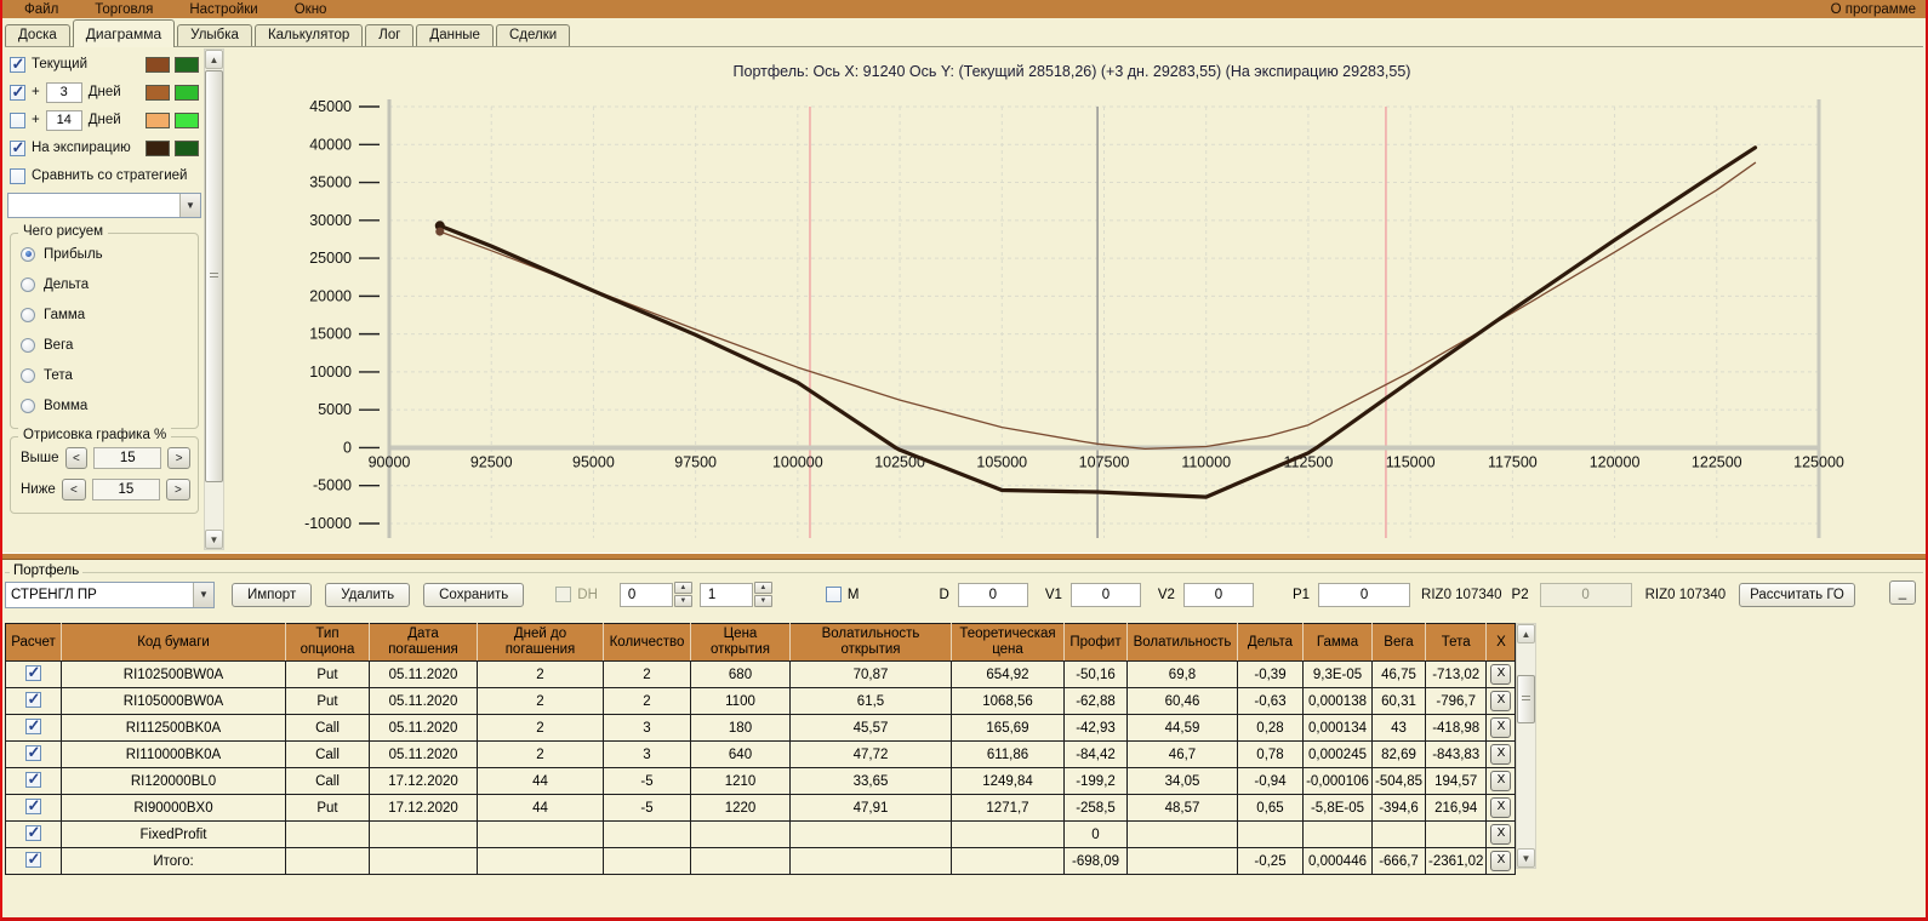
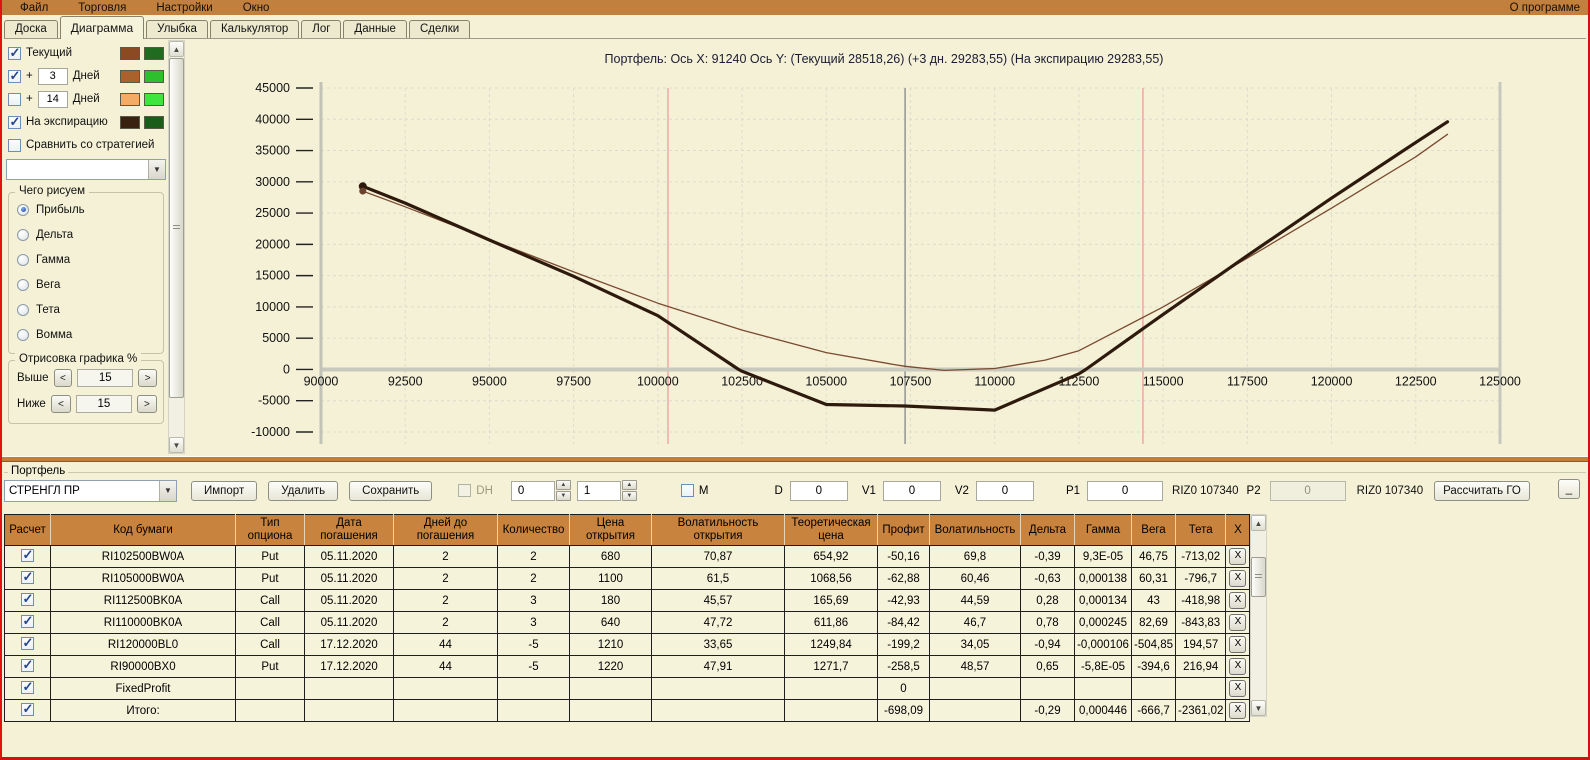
  Файл
  Торговля
  Настройки
  Окно
  О программе
  Доска
  Диаграмма
  Улыбка
  Калькулятор
  Лог
  Данные
  Сделки
  Текущий
  +
  3
  Дней
  +
  14
  Дней
  На экспирацию
  Сравнить со стратегией
  ▼
  Чего рисуем
  Прибыль
  Дельта
  Гамма
  Вега
  Тета
  Вомма
  Отрисовка графика %
  Выше
  <
  15
  >
  Ниже
  <
  15
  >
  ▲
  ▼
  Портфель: Ось X: 91240 Ось Y: (Текущий 28518,26) (+3 дн. 29283,55) (На экспирацию 29283,55)
  45000
  40000
  35000
  30000
  25000
  20000
  15000
  10000
  5000
  0
  -5000
  -10000
  90000
  92500
  95000
  97500
  100000
  102500
  105000
  107500
  110000
  12500
  115000
  117500
  120000
  122500
  125000
  Портфель
  СТРЕНГЛ ПР
  ▼
  Импорт
  Удалить
  Сохранить
  DH
  0
  1
  M
  D
  0
  V1
  0
  V2
  0
  P1
  0
  RIZ0 107340
  P2
  0
  RIZ0 107340
  Рассчитать ГО
  _
  Расчет	Код бумаги	Тип опциона	Дата погашения	Дней до погашения	Количество	Цена открытия	Волатильность открытия	Теоретическая цена	Профит	Волатильность	Дельта	Гамма	Вега	Тета	X
  	RI102500BW0A	Put	05.11.2020	2	2	680	70,87	654,92	-50,16	69,8	-0,39	9,3E-05	46,75	-713,02	X
  	RI105000BW0A	Put	05.11.2020	2	2	1100	61,5	1068,56	-62,88	60,46	-0,63	0,000138	60,31	-796,7	X
  	RI112500BK0A	Call	05.11.2020	2	3	180	45,57	165,69	-42,93	44,59	0,28	0,000134	43	-418,98	X
  	RI110000BK0A	Call	05.11.2020	2	3	640	47,72	611,86	-84,42	46,7	0,78	0,000245	82,69	-843,83	X
  	RI120000BL0	Call	17.12.2020	44	-5	1210	33,65	1249,84	-199,2	34,05	-0,94	-0,000106	-504,85	194,57	X
  	RI90000BX0	Put	17.12.2020	44	-5	1220	47,91	1271,7	-258,5	48,57	0,65	-5,8E-05	-394,6	216,94	X
  	FixedProfit								0						X
- 	Итого:								-698,09		-0,25	0,000446	-666,7	-2361,02	X
+ 	Итого:								-698,09		-0,29	0,000446	-666,7	-2361,02	X
  ▲
  ▼
